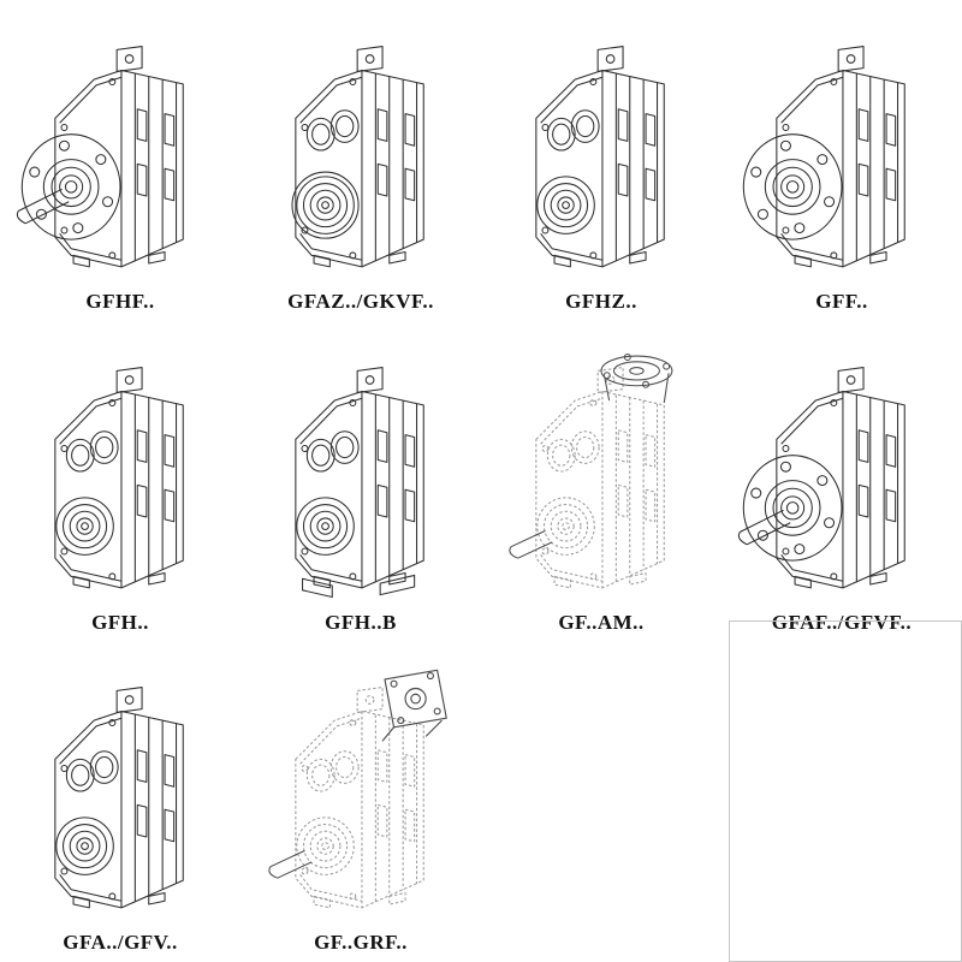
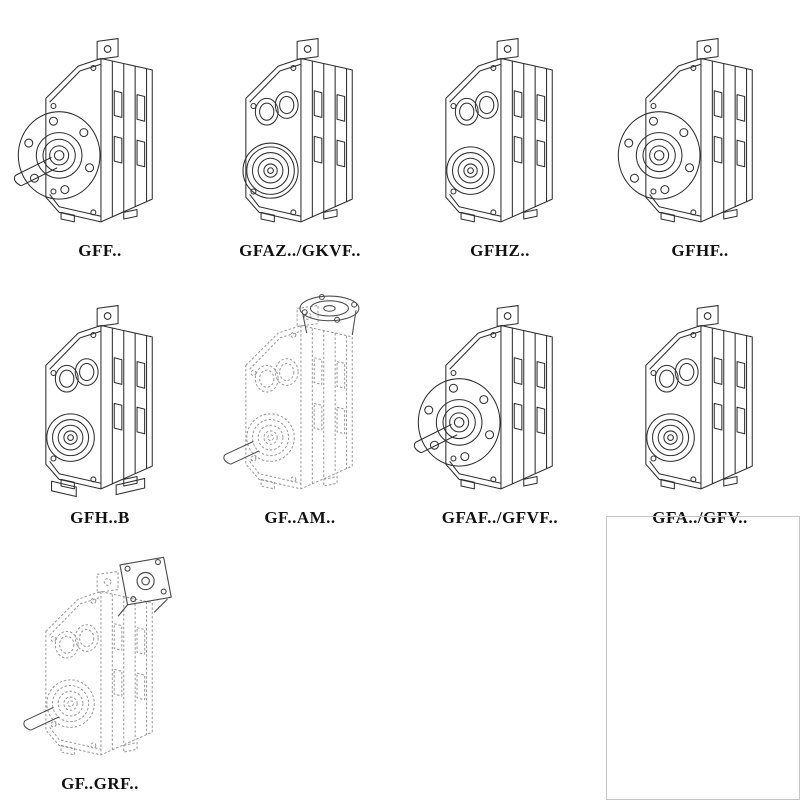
- GFHF..
+ GFF..
  GFAZ../GKVF..
  GFHZ..
- GFF..
+ GFHF..
- GFH..
  GFH..B
  GF..AM..
  GFAF../GFVF..
  GFA../GFV..
  GF..GRF..
